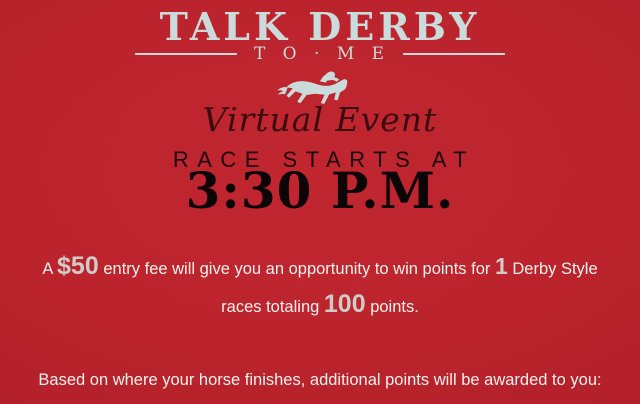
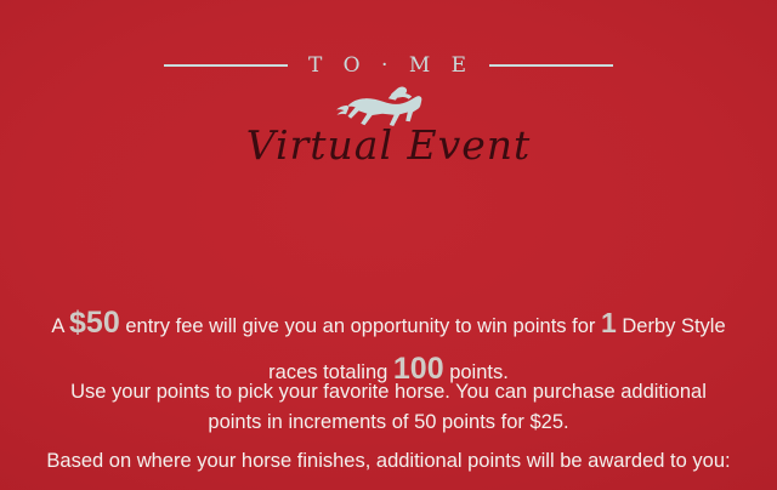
- TALK DERBY
  T O · M E
  Virtual Event
- RACE STARTS AT
- 3:30 P.M.
  A $50 entry fee will give you an opportunity to win points for 1 Derby Style races totaling 100 points.
+ Use your points to pick your favorite horse. You can purchase additional points in increments of 50 points for $25.
  Based on where your horse finishes, additional points will be awarded to you:
